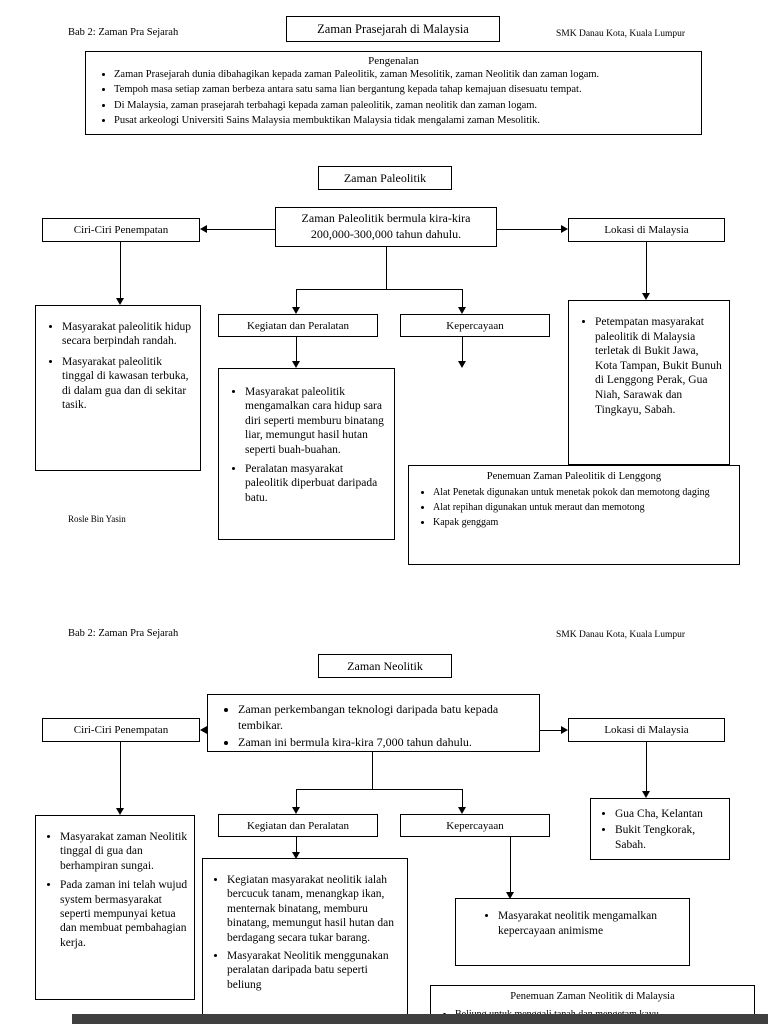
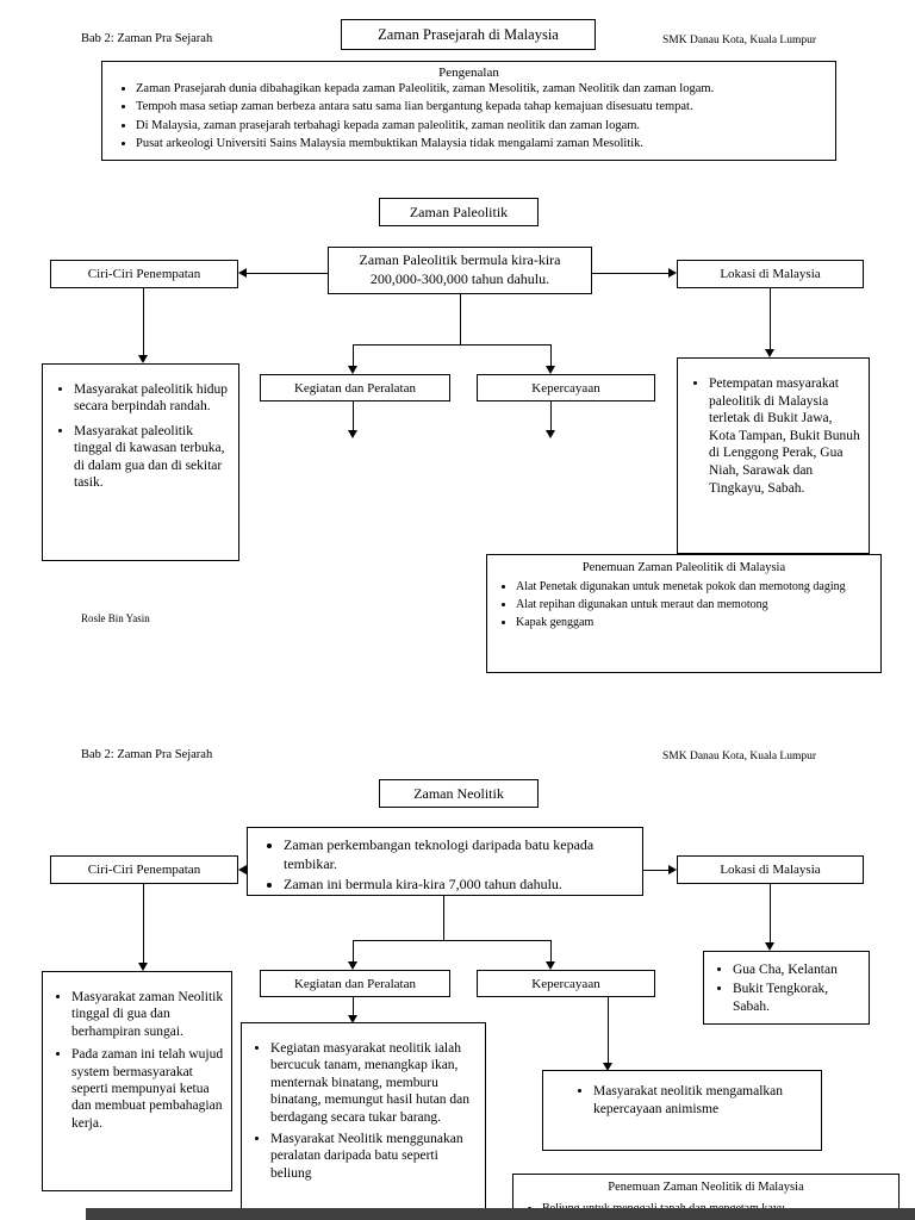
  Bab 2: Zaman Pra Sejarah
  Zaman Prasejarah di Malaysia
  SMK Danau Kota, Kuala Lumpur
  Pengenalan
  Zaman Prasejarah dunia dibahagikan kepada zaman Paleolitik, zaman Mesolitik, zaman Neolitik dan zaman logam.
  Tempoh masa setiap zaman berbeza antara satu sama lian bergantung kepada tahap kemajuan disesuatu tempat.
  Di Malaysia, zaman prasejarah terbahagi kepada zaman paleolitik, zaman neolitik dan zaman logam.
  Pusat arkeologi Universiti Sains Malaysia membuktikan Malaysia tidak mengalami zaman Mesolitik.
  Zaman Paleolitik
  Zaman Paleolitik bermula kira-kira 200,000-300,000 tahun dahulu.
  Ciri-Ciri Penempatan
  Lokasi di Malaysia
  Masyarakat paleolitik hidup secara berpindah randah.
  Masyarakat paleolitik tinggal di kawasan terbuka, di dalam gua dan di sekitar tasik.
  Kegiatan dan Peralatan
  Kepercayaan
- Masyarakat paleolitik mengamalkan cara hidup sara diri seperti memburu binatang liar, memungut hasil hutan seperti buah-buahan.
- Peralatan masyarakat paleolitik diperbuat daripada batu.
  Petempatan masyarakat paleolitik di Malaysia terletak di Bukit Jawa, Kota Tampan, Bukit Bunuh di Lenggong Perak, Gua Niah, Sarawak dan Tingkayu, Sabah.
- Penemuan Zaman Paleolitik di Lenggong
+ Penemuan Zaman Paleolitik di Malaysia
  Alat Penetak digunakan untuk menetak pokok dan memotong daging
  Alat repihan digunakan untuk meraut dan memotong
  Kapak genggam
  Rosle Bin Yasin
  Bab 2: Zaman Pra Sejarah
  SMK Danau Kota, Kuala Lumpur
  Zaman Neolitik
  Zaman perkembangan teknologi daripada batu kepada tembikar.
  Zaman ini bermula kira-kira 7,000 tahun dahulu.
  Ciri-Ciri Penempatan
  Lokasi di Malaysia
  Gua Cha, Kelantan
  Bukit Tengkorak, Sabah.
  Kegiatan dan Peralatan
  Kepercayaan
  Masyarakat zaman Neolitik tinggal di gua dan berhampiran sungai.
  Pada zaman ini telah wujud system bermasyarakat seperti mempunyai ketua dan membuat pembahagian kerja.
  Kegiatan masyarakat neolitik ialah bercucuk tanam, menangkap ikan, menternak binatang, memburu binatang, memungut hasil hutan dan berdagang secara tukar barang.
  Masyarakat Neolitik menggunakan peralatan daripada batu seperti beliung
  Masyarakat neolitik mengamalkan kepercayaan animisme
  Penemuan Zaman Neolitik di Malaysia
